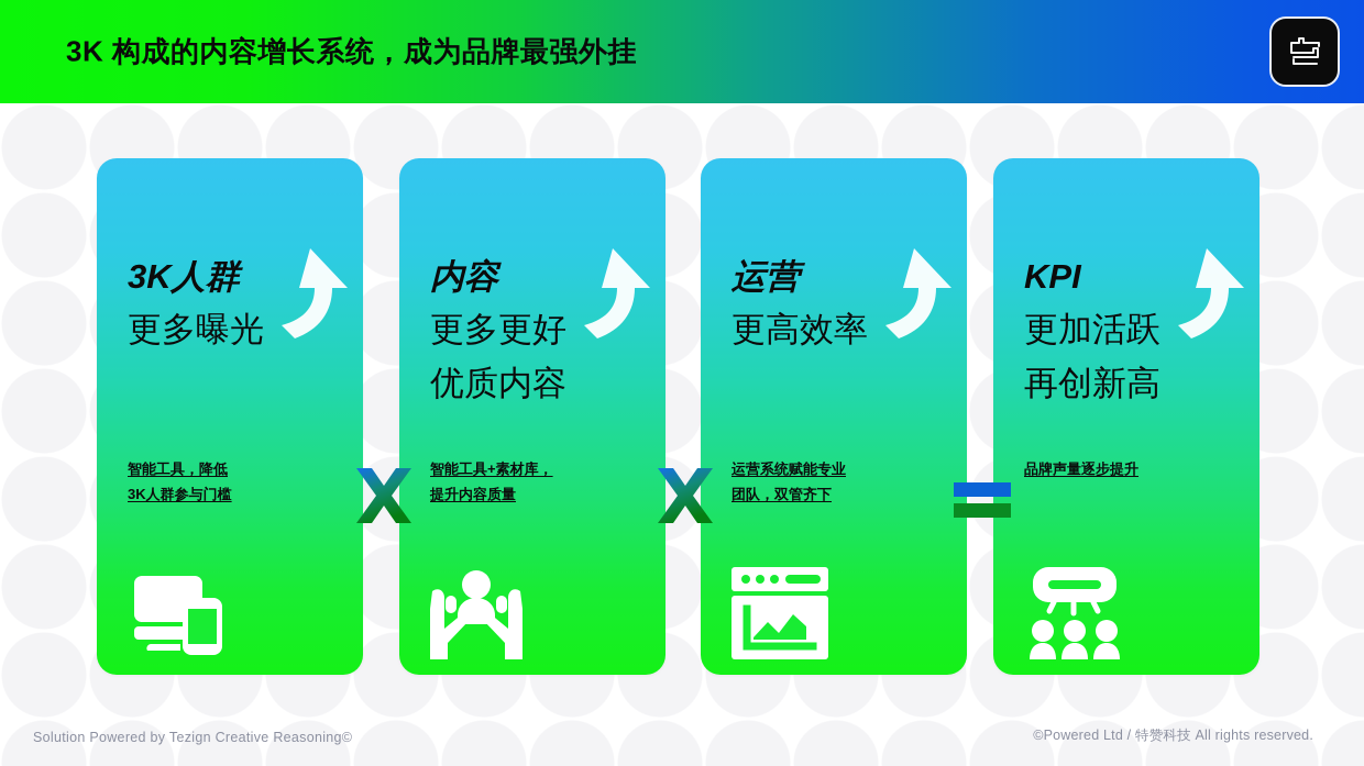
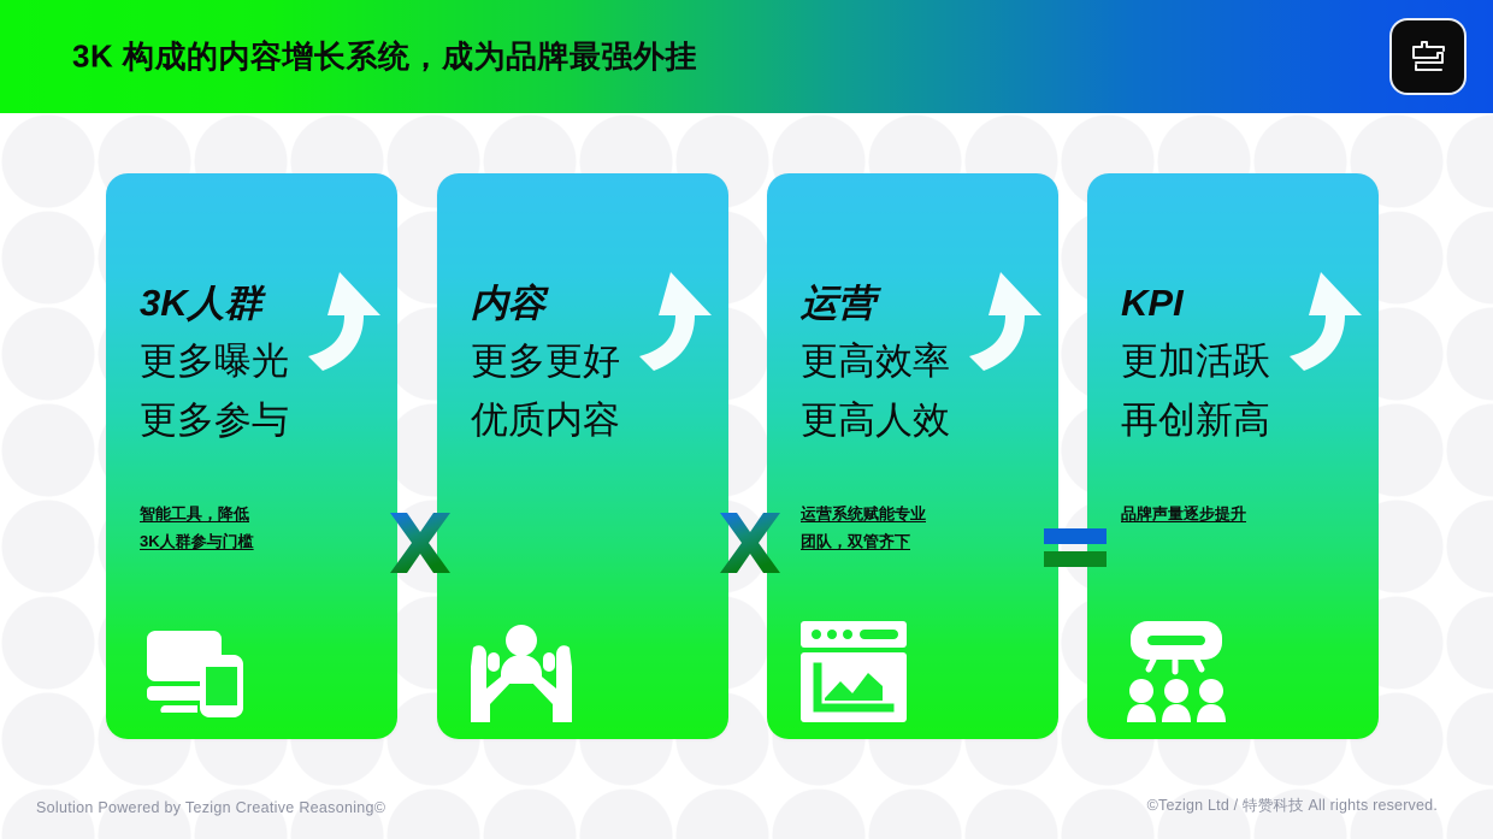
  3K 构成的内容增长系统，成为品牌最强外挂
  3K人群
  更多曝光
+ 更多参与
  智能工具，降低
  3K人群参与门槛
  内容
  更多更好
  优质内容
- 智能工具+素材库，
- 提升内容质量
  运营
  更高效率
+ 更高人效
  运营系统赋能专业
  团队，双管齐下
  KPI
  更加活跃
  再创新高
  品牌声量逐步提升
  Solution Powered by Tezign Creative Reasoning©
- ©Powered Ltd / 特赞科技 All rights reserved.
+ ©Tezign Ltd / 特赞科技 All rights reserved.
